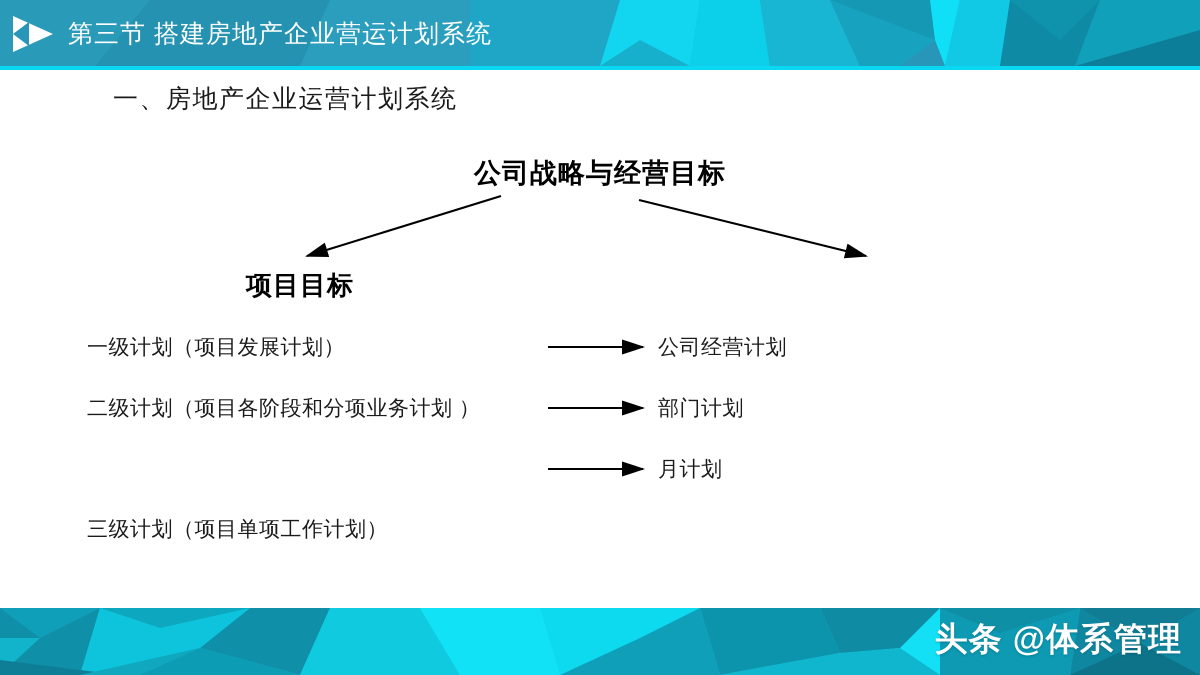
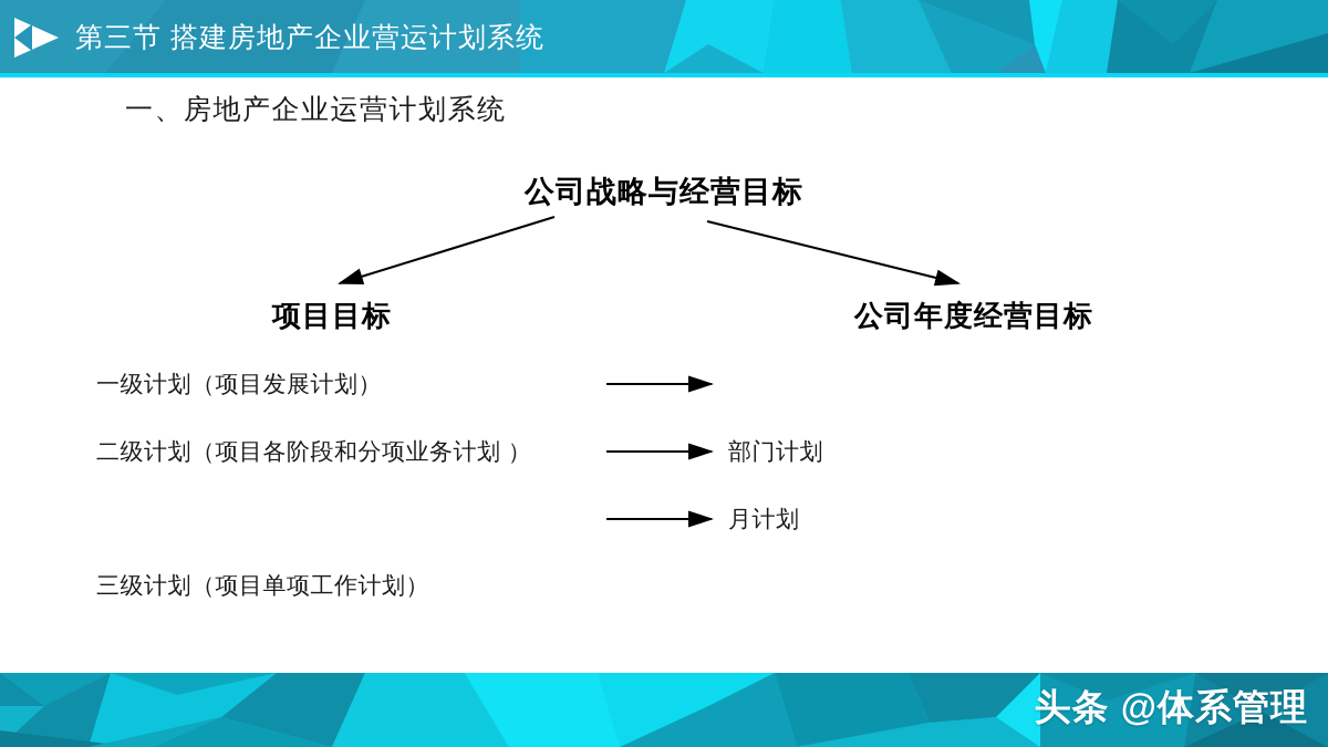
  第三节 搭建房地产企业营运计划系统
  一、房地产企业运营计划系统
  公司战略与经营目标
  项目目标
+ 公司年度经营目标
  一级计划（项目发展计划）
  二级计划（项目各阶段和分项业务计划 ）
  三级计划（项目单项工作计划）
- 公司经营计划
  部门计划
  月计划
  头条 @体系管理
